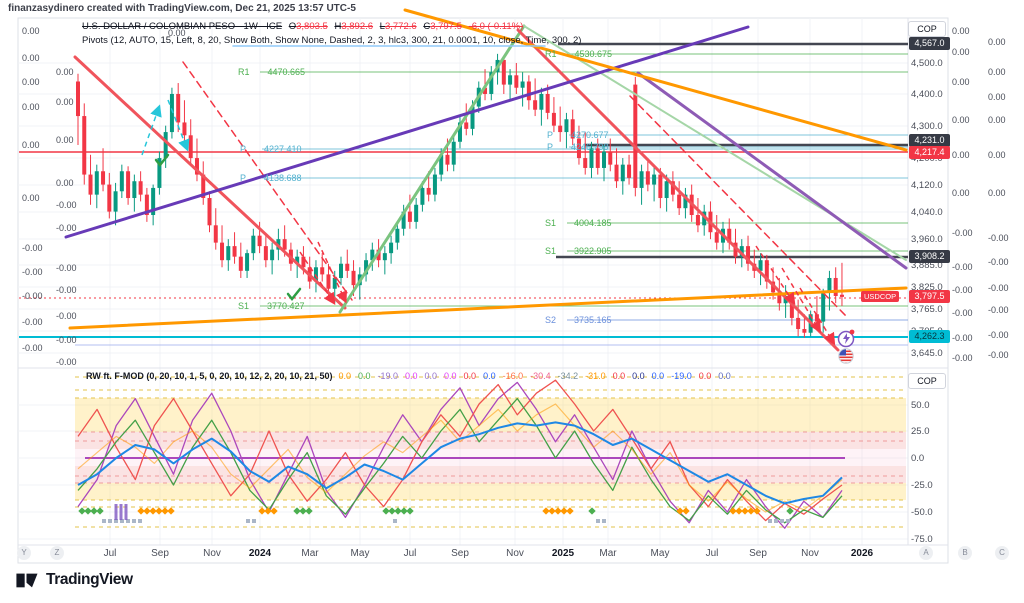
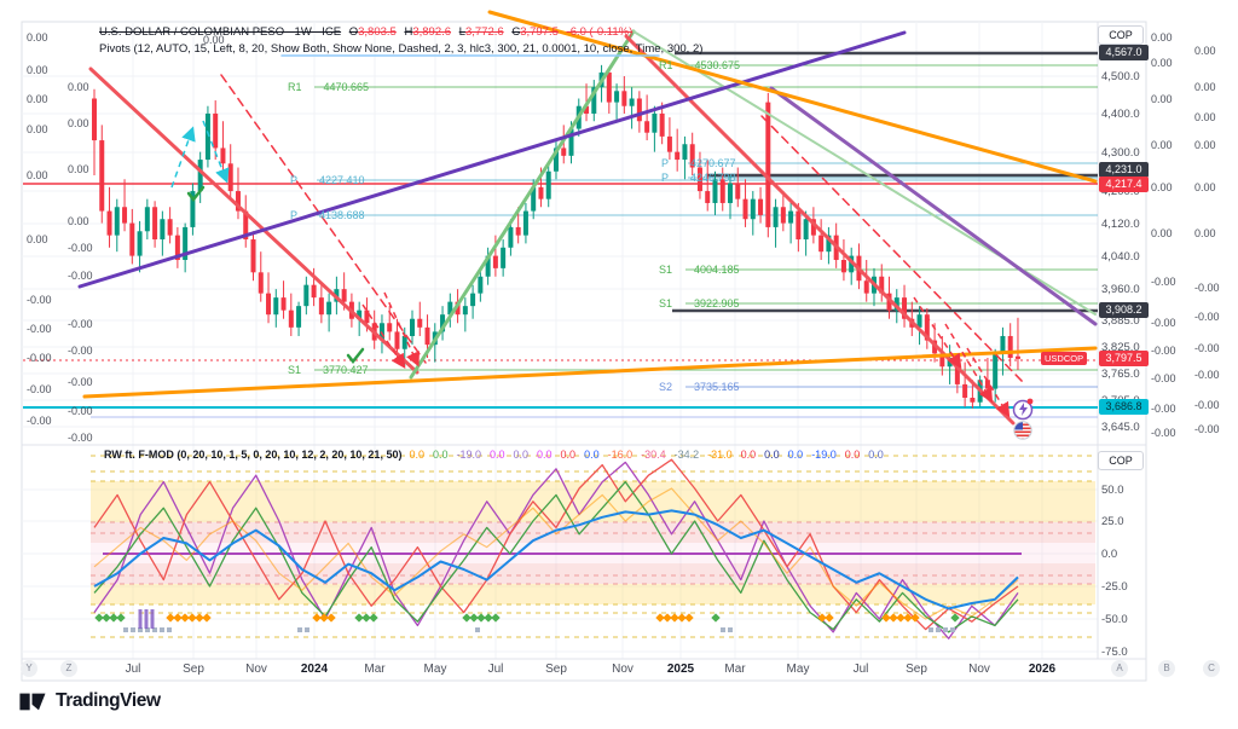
- finanzasydinero created with TradingView.com, Dec 21, 2025 13:57 UTC-5
  U.S. DOLLAR / COLOMBIAN PESO · 1W · ICE O3,803.5 H3,892.6 L3,772.6 C3,797.5 -6.0 (-0.11%)
  Pivots (12, AUTO, 15, Left, 8, 20, Show Both, Show None, Dashed, 2, 3, hlc3, 300, 21, 0.0001, 10, close, Time, 300, 2)
  RW ft. F-MOD (0, 20, 10, 1, 5, 0, 20, 10, 12, 2, 20, 10, 21, 50) 0.0 0.0 -19.0 0.0 0.0 0.0 0.0 0.0 -16.0 -30.4 -34.2 -31.0 0.0 0.0 0.0 -19.0 0.0 0.0
  COP
  COP
  4,500.0
  4,400.0
  4,300.0
  4,120.0
  4,040.0
  3,960.0
  3,885.0
  3,825.0
  3,765.0
  3,645.0
  50.0
  25.0
  0.0
  -25.0
  -50.0
  -75.0
  4,567.0
  4,231.0
  4,217.4
  3,908.2
  3,797.5
  USDCOP
- 4,262.3
+ 3,686.8
  0.00
  0.00
  0.00
  0.00
  0.00
  0.00
  0.00
  -0.00
  -0.00
  -0.00
  -0.00
  -0.00
  0.00
  0.00
  0.00
  0.00
  -0.00
  -0.00
  -0.00
  -0.00
  -0.00
  -0.00
  -0.00
  0.00
  0.00
  0.00
  0.00
  0.00
  0.00
  -0.00
  -0.00
  -0.00
  -0.00
  -0.00
  -0.00
  0.00
  0.00
  0.00
  0.00
  0.00
  0.00
  -0.00
  -0.00
  -0.00
  -0.00
  -0.00
  -0.00
  R1 4470.665
  P 4227.410
  P 4138.688
  S1 3770.427
  R1 4530.675
  P 4270.677
  P 4246.798
  S1 4004.185
  S1 3922.905
  S2 3735.165
  Jul
  Sep
  Nov
  2024
  Mar
  May
  Jul
  Sep
  Nov
  2025
  Mar
  May
  Jul
  Sep
  Nov
  2026
  Y
  Z
  A
  B
  C
  TradingView
